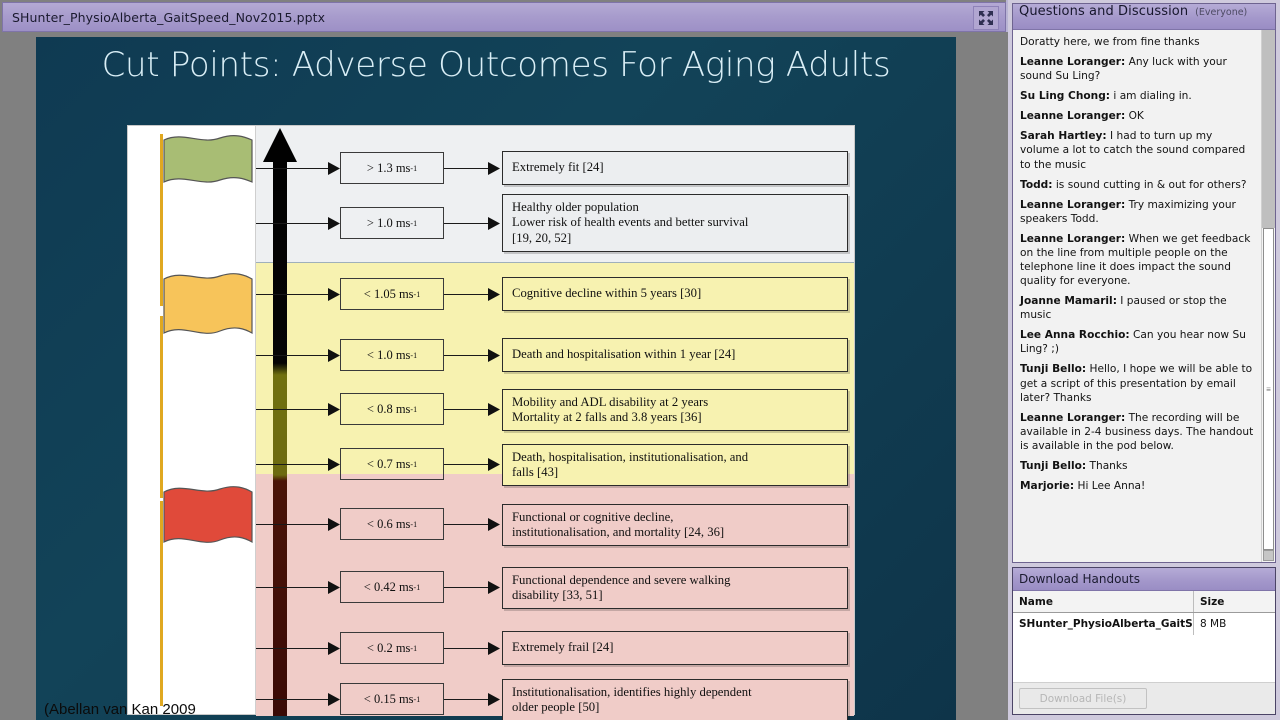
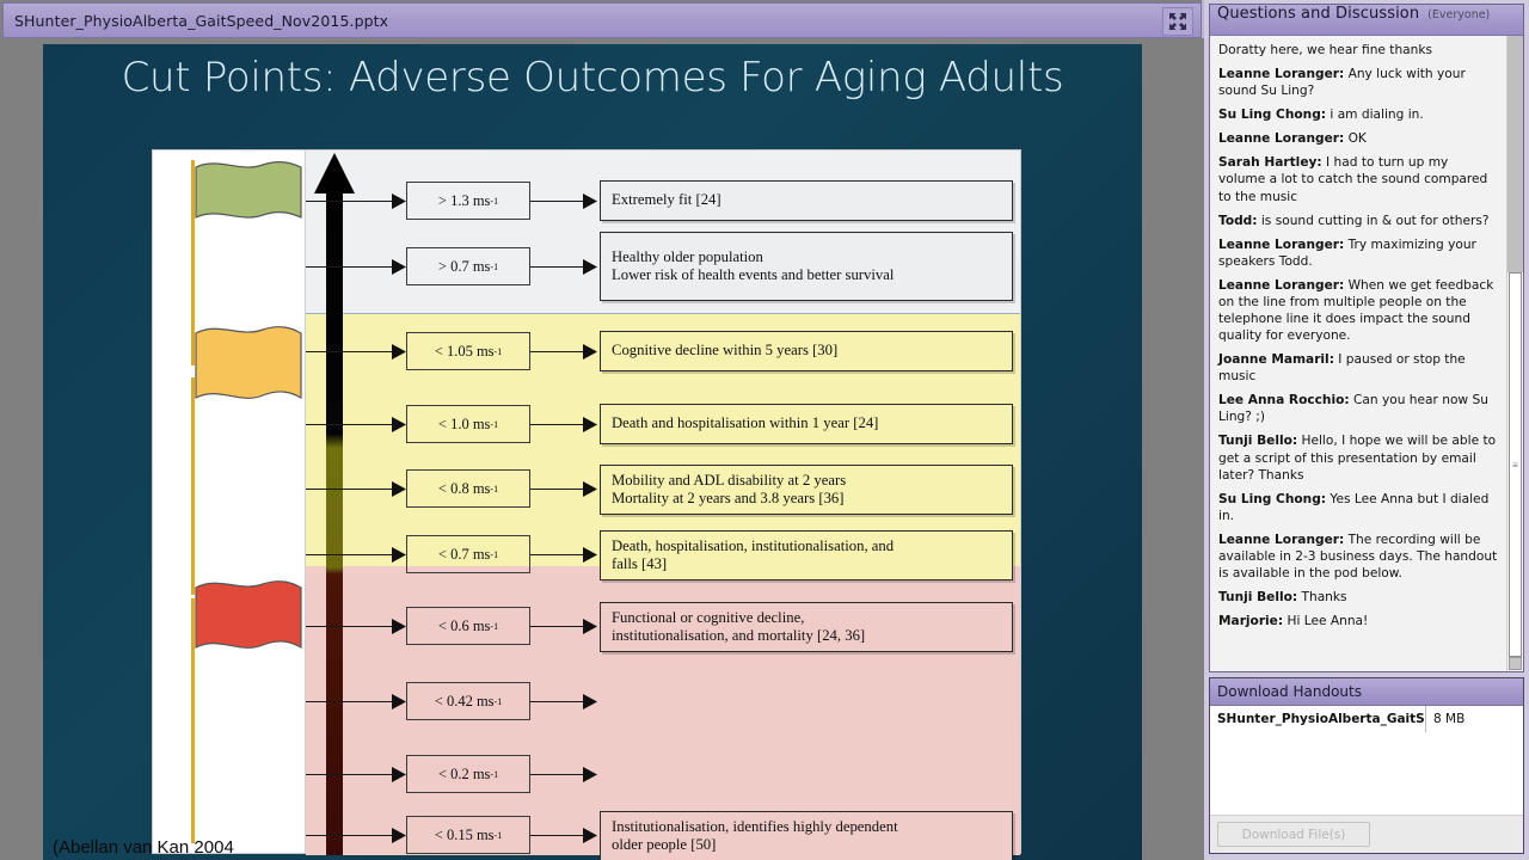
  SHunter_PhysioAlberta_GaitSpeed_Nov2015.pptx
  Cut Points: Adverse Outcomes For Aging Adults
  > 1.3 ms
  -1
  Extremely fit [24]
- > 1.0 ms
+ > 0.7 ms
  -1
  Healthy older population
  Lower risk of health events and better survival
- [19, 20, 52]
  < 1.05 ms
  -1
  Cognitive decline within 5 years [30]
  < 1.0 ms
  -1
  Death and hospitalisation within 1 year [24]
  < 0.8 ms
  -1
  Mobility and ADL disability at 2 years
- Mortality at 2 falls and 3.8 years [36]
+ Mortality at 2 years and 3.8 years [36]
  < 0.7 ms
  -1
  Death, hospitalisation, institutionalisation, and
  falls [43]
  < 0.6 ms
  -1
  Functional or cognitive decline,
  institutionalisation, and mortality [24, 36]
  < 0.42 ms
  -1
- Functional dependence and severe walking
- disability [33, 51]
  < 0.2 ms
  -1
- Extremely frail [24]
  < 0.15 ms
  -1
  Institutionalisation, identifies highly dependent
  older people [50]
- (Abellan van Kan 2009
+ (Abellan van Kan 2004
  Questions and Discussion
  (Everyone)
- Doratty here, we from fine thanks
+ Doratty here, we hear fine thanks
  Leanne Loranger: Any luck with your sound Su Ling?
  Su Ling Chong: i am dialing in.
  Leanne Loranger: OK
  Sarah Hartley: I had to turn up my volume a lot to catch the sound compared to the music
  Todd: is sound cutting in & out for others?
  Leanne Loranger: Try maximizing your speakers Todd.
  Leanne Loranger: When we get feedback on the line from multiple people on the telephone line it does impact the sound quality for everyone.
  Joanne Mamaril: I paused or stop the music
  Lee Anna Rocchio: Can you hear now Su Ling? ;)
  Tunji Bello: Hello, I hope we will be able to get a script of this presentation by email later? Thanks
+ Su Ling Chong: Yes Lee Anna but I dialed in.
- Leanne Loranger: The recording will be available in 2-4 business days. The handout is available in the pod below.
+ Leanne Loranger: The recording will be available in 2-3 business days. The handout is available in the pod below.
  Tunji Bello: Thanks
  Marjorie: Hi Lee Anna!
  ≡
  Download Handouts
- Name
- Size
  SHunter_PhysioAlberta_GaitS
  8 MB
  Download File(s)
